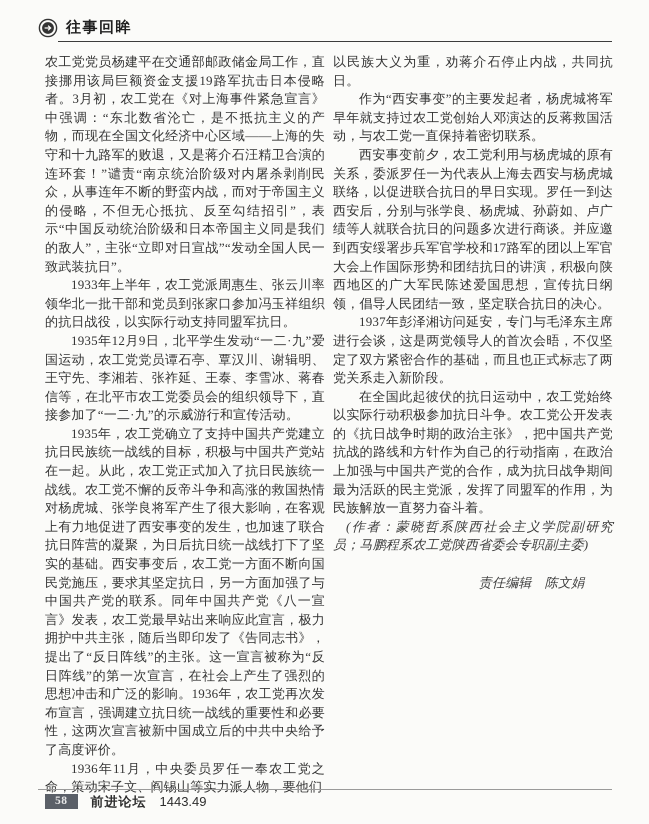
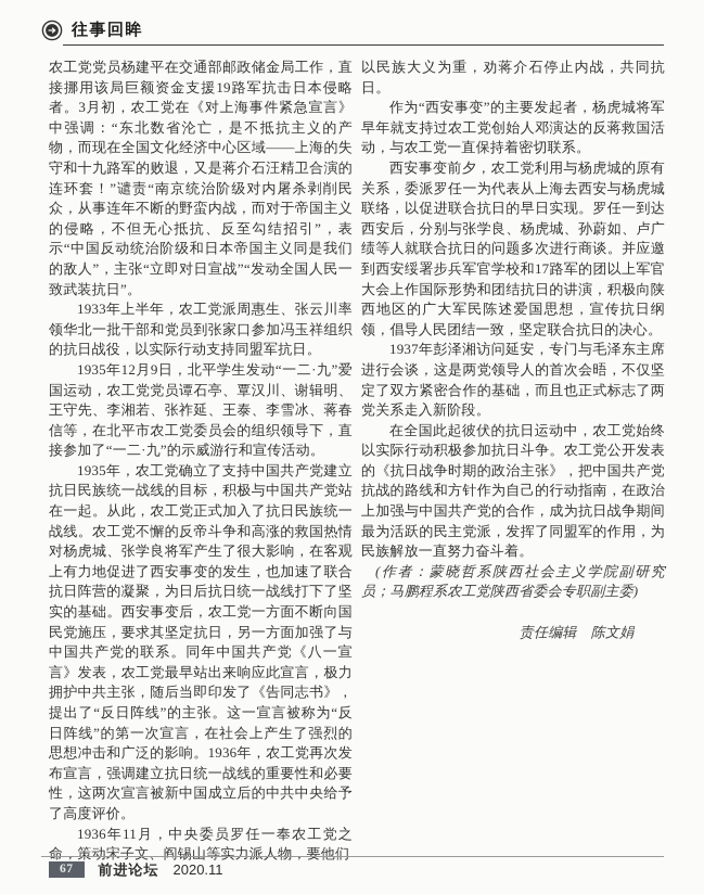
  往事回眸
  农工党党员杨建平在交通部邮政储金局工作，直接挪用该局巨额资金支援19路军抗击日本侵略者。3月初，农工党在《对上海事件紧急宣言》中强调：“东北数省沦亡，是不抵抗主义的产物，而现在全国文化经济中心区域——上海的失守和十九路军的败退，又是蒋介石汪精卫合演的连环套！”谴责“南京统治阶级对内屠杀剥削民众，从事连年不断的野蛮内战，而对于帝国主义的侵略，不但无心抵抗、反至勾结招引”，表示“中国反动统治阶级和日本帝国主义同是我们的敌人”，主张“立即对日宣战”“发动全国人民一致武装抗日”。
  1933年上半年，农工党派周惠生、张云川率领华北一批干部和党员到张家口参加冯玉祥组织的抗日战役，以实际行动支持同盟军抗日。
  1935年12月9日，北平学生发动“一二·九”爱国运动，农工党党员谭石亭、覃汉川、谢辑明、王守先、李湘若、张祚延、王泰、李雪冰、蒋春信等，在北平市农工党委员会的组织领导下，直接参加了“一二·九”的示威游行和宣传活动。
  1935年，农工党确立了支持中国共产党建立抗日民族统一战线的目标，积极与中国共产党站在一起。从此，农工党正式加入了抗日民族统一战线。农工党不懈的反帝斗争和高涨的救国热情对杨虎城、张学良将军产生了很大影响，在客观上有力地促进了西安事变的发生，也加速了联合抗日阵营的凝聚，为日后抗日统一战线打下了坚实的基础。西安事变后，农工党一方面不断向国民党施压，要求其坚定抗日，另一方面加强了与中国共产党的联系。同年中国共产党《八一宣言》发表，农工党最早站出来响应此宣言，极力拥护中共主张，随后当即印发了《告同志书》，提出了“反日阵线”的主张。这一宣言被称为“反日阵线”的第一次宣言，在社会上产生了强烈的思想冲击和广泛的影响。1936年，农工党再次发布宣言，强调建立抗日统一战线的重要性和必要性，这两次宣言被新中国成立后的中共中央给予了高度评价。
  1936年11月，中央委员罗任一奉农工党之命，策动宋子文、阎锡山等实力派人物，要他们
  以民族大义为重，劝蒋介石停止内战，共同抗日。
  作为“西安事变”的主要发起者，杨虎城将军早年就支持过农工党创始人邓演达的反蒋救国活动，与农工党一直保持着密切联系。
  西安事变前夕，农工党利用与杨虎城的原有关系，委派罗任一为代表从上海去西安与杨虎城联络，以促进联合抗日的早日实现。罗任一到达西安后，分别与张学良、杨虎城、孙蔚如、卢广绩等人就联合抗日的问题多次进行商谈。并应邀到西安绥署步兵军官学校和17路军的团以上军官大会上作国际形势和团结抗日的讲演，积极向陕西地区的广大军民陈述爱国思想，宣传抗日纲领，倡导人民团结一致，坚定联合抗日的决心。
  1937年彭泽湘访问延安，专门与毛泽东主席进行会谈，这是两党领导人的首次会晤，不仅坚定了双方紧密合作的基础，而且也正式标志了两党关系走入新阶段。
  在全国此起彼伏的抗日运动中，农工党始终以实际行动积极参加抗日斗争。农工党公开发表的《抗日战争时期的政治主张》，把中国共产党抗战的路线和方针作为自己的行动指南，在政治上加强与中国共产党的合作，成为抗日战争期间最为活跃的民主党派，发挥了同盟军的作用，为民族解放一直努力奋斗着。
  (作者：蒙晓哲系陕西社会主义学院副研究员；马鹏程系农工党陕西省委会专职副主委)
  责任编辑 陈文娟
- 58
+ 67
  前进论坛
- 1443.49
+ 2020.11
